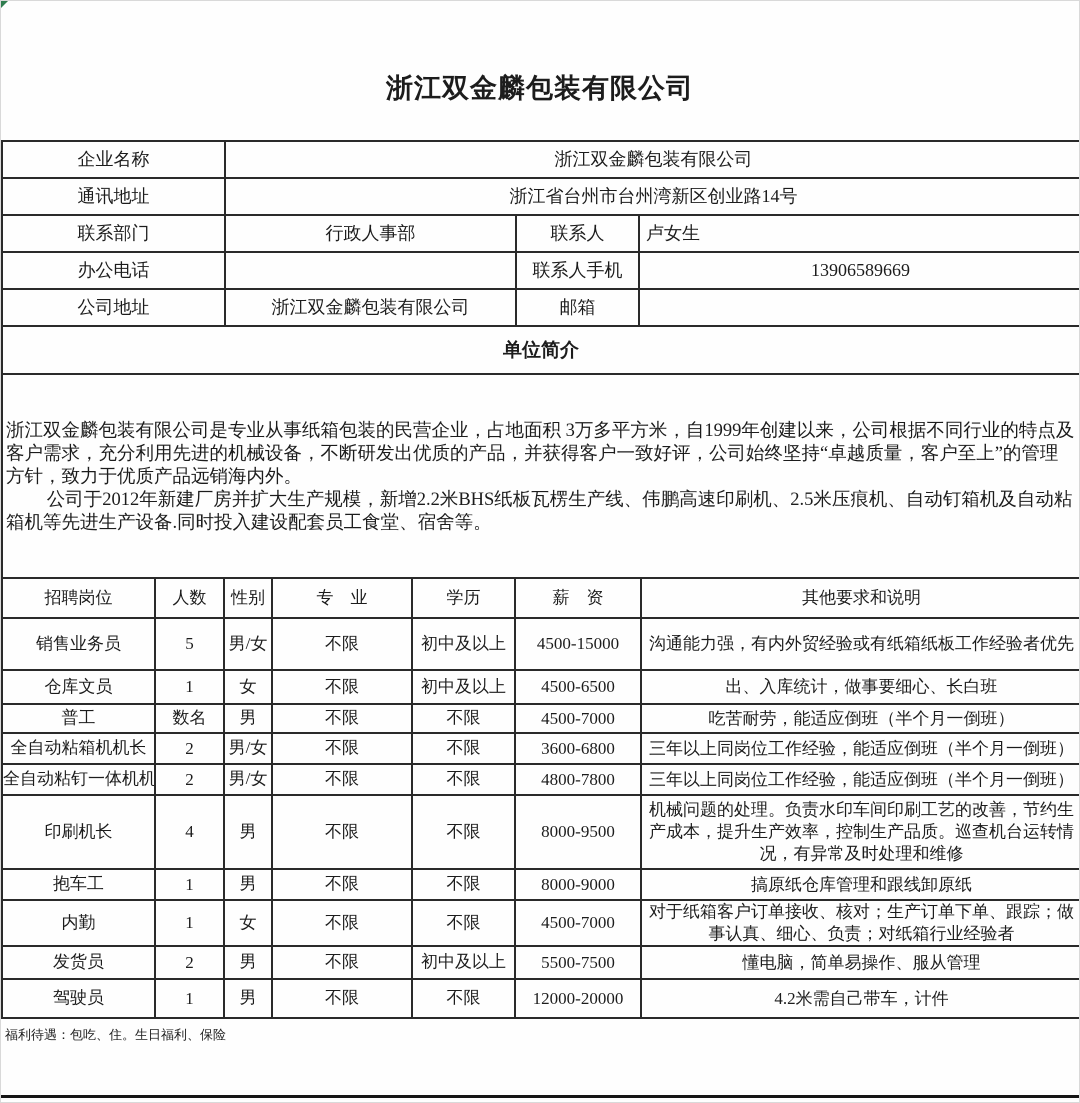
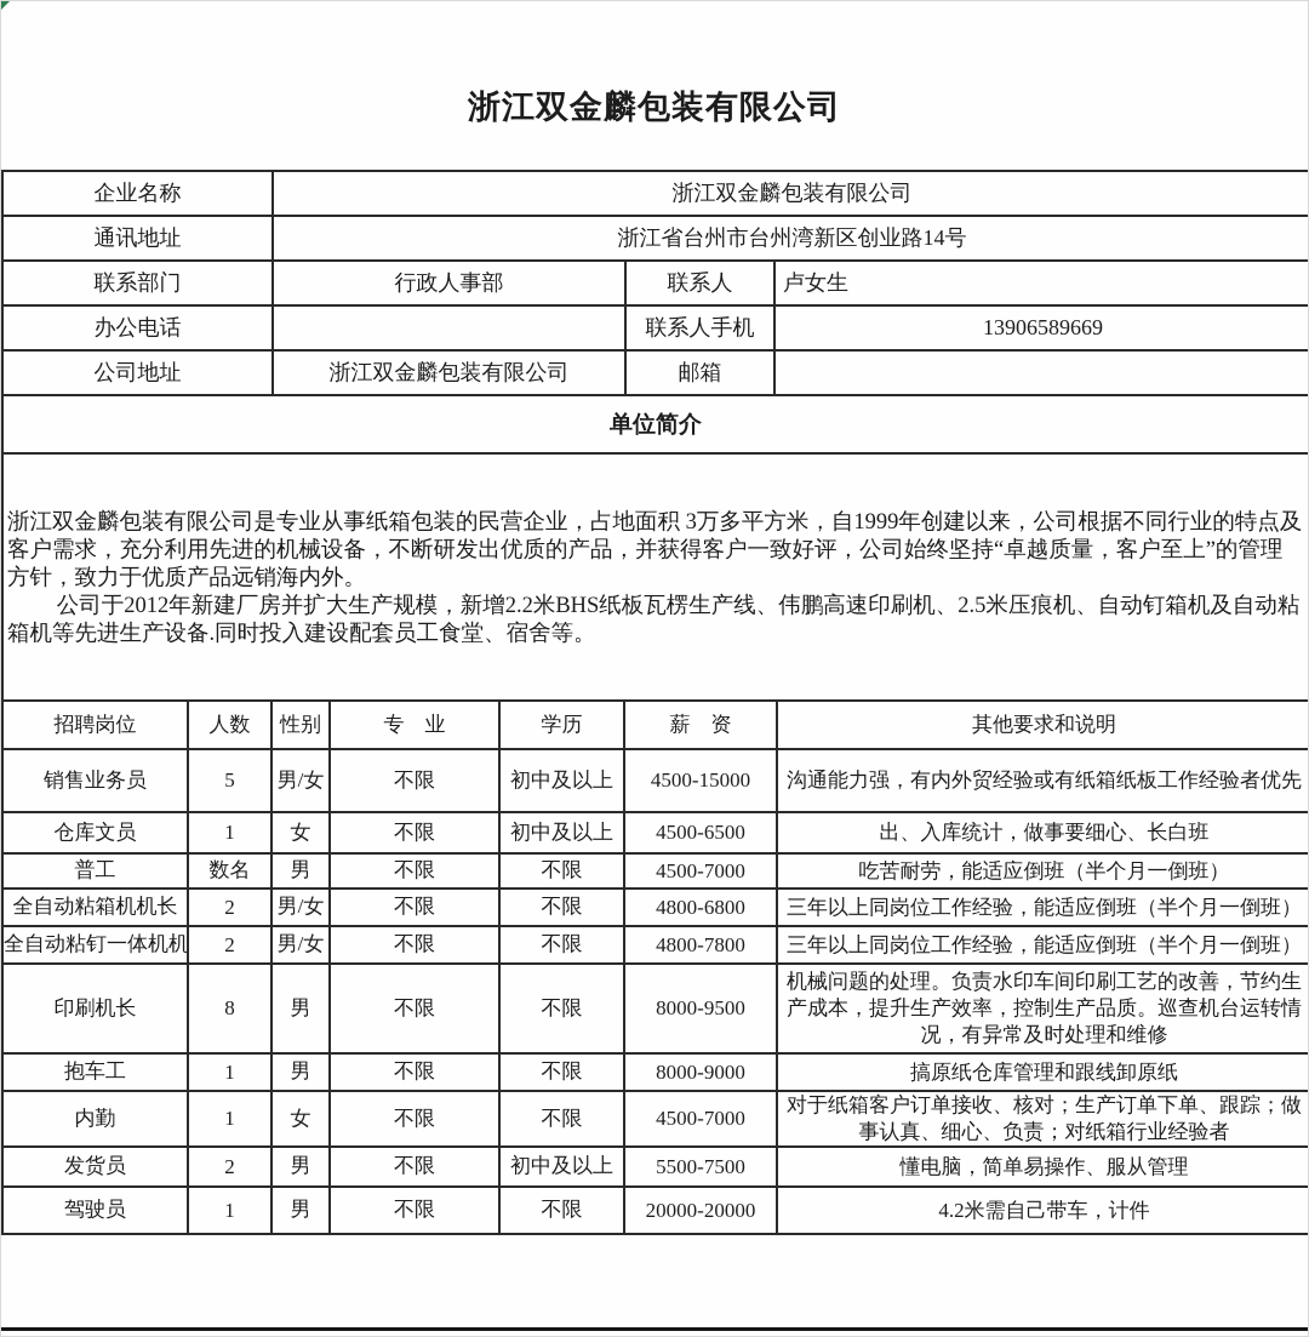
  浙江双金麟包装有限公司
  企业名称	浙江双金麟包装有限公司
  通讯地址	浙江省台州市台州湾新区创业路14号
  联系部门	行政人事部	联系人	卢女生
  办公电话		联系人手机	13906589669
  公司地址	浙江双金麟包装有限公司	邮箱
  单位简介
  浙江双金麟包装有限公司是专业从事纸箱包装的民营企业，占地面积 3万多平方米，自1999年创建以来，公司根据不同行业的特点及客户需求，充分利用先进的机械设备，不断研发出优质的产品，并获得客户一致好评，公司始终坚持“卓越质量，客户至上”的管理方针，致力于优质产品远销海内外。
  公司于2012年新建厂房并扩大生产规模，新增2.2米BHS纸板瓦楞生产线、伟鹏高速印刷机、2.5米压痕机、自动钉箱机及自动粘箱机等先进生产设备.同时投入建设配套员工食堂、宿舍等。
  招聘岗位	人数	性别	专 业	学历	薪 资	其他要求和说明
  销售业务员	5	男/女	不限	初中及以上	4500-15000	沟通能力强，有内外贸经验或有纸箱纸板工作经验者优先
  仓库文员	1	女	不限	初中及以上	4500-6500	出、入库统计，做事要细心、长白班
  普工	数名	男	不限	不限	4500-7000	吃苦耐劳，能适应倒班（半个月一倒班）
- 全自动粘箱机机长	2	男/女	不限	不限	3600-6800	三年以上同岗位工作经验，能适应倒班（半个月一倒班）
+ 全自动粘箱机机长	2	男/女	不限	不限	4800-6800	三年以上同岗位工作经验，能适应倒班（半个月一倒班）
  全自动粘钉一体机机	2	男/女	不限	不限	4800-7800	三年以上同岗位工作经验，能适应倒班（半个月一倒班）
- 印刷机长	4	男	不限	不限	8000-9500	机械问题的处理。负责水印车间印刷工艺的改善，节约生产成本，提升生产效率，控制生产品质。巡查机台运转情况，有异常及时处理和维修
+ 印刷机长	8	男	不限	不限	8000-9500	机械问题的处理。负责水印车间印刷工艺的改善，节约生产成本，提升生产效率，控制生产品质。巡查机台运转情况，有异常及时处理和维修
  抱车工	1	男	不限	不限	8000-9000	搞原纸仓库管理和跟线卸原纸
  内勤	1	女	不限	不限	4500-7000	对于纸箱客户订单接收、核对；生产订单下单、跟踪；做事认真、细心、负责；对纸箱行业经验者
  发货员	2	男	不限	初中及以上	5500-7500	懂电脑，简单易操作、服从管理
- 驾驶员	1	男	不限	不限	12000-20000	4.2米需自己带车，计件
+ 驾驶员	1	男	不限	不限	20000-20000	4.2米需自己带车，计件
- 福利待遇：包吃、住。生日福利、保险
